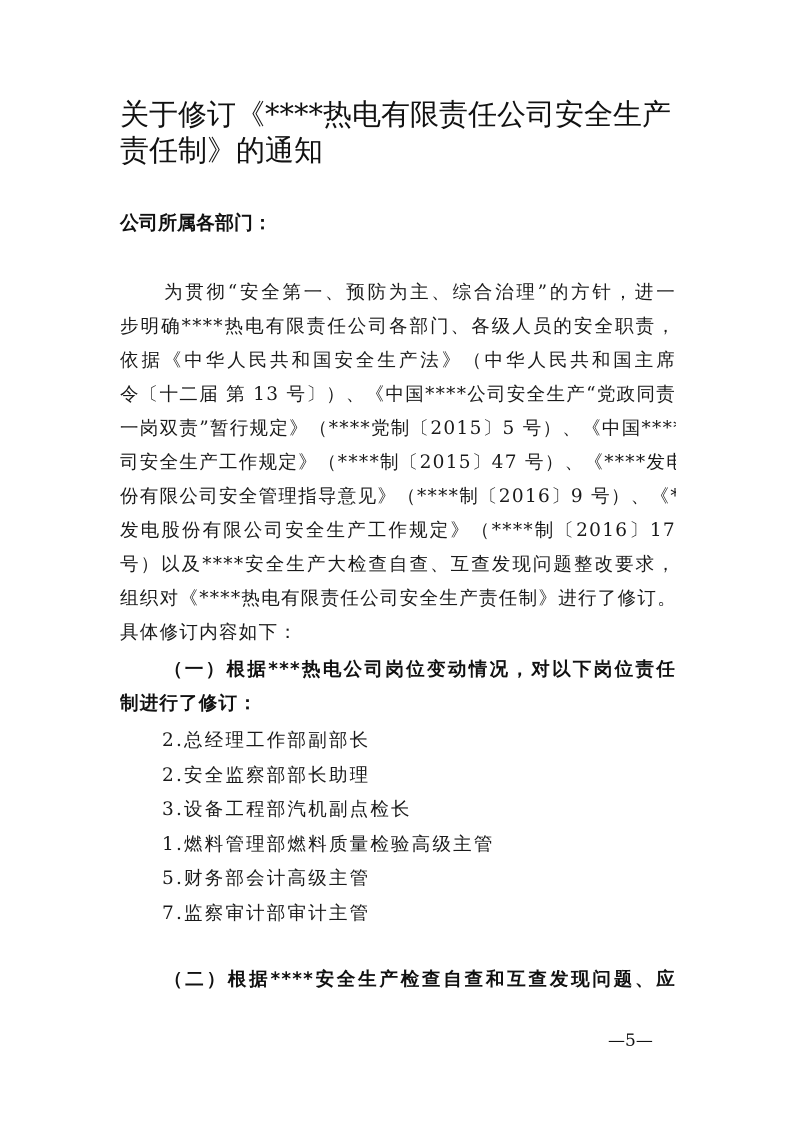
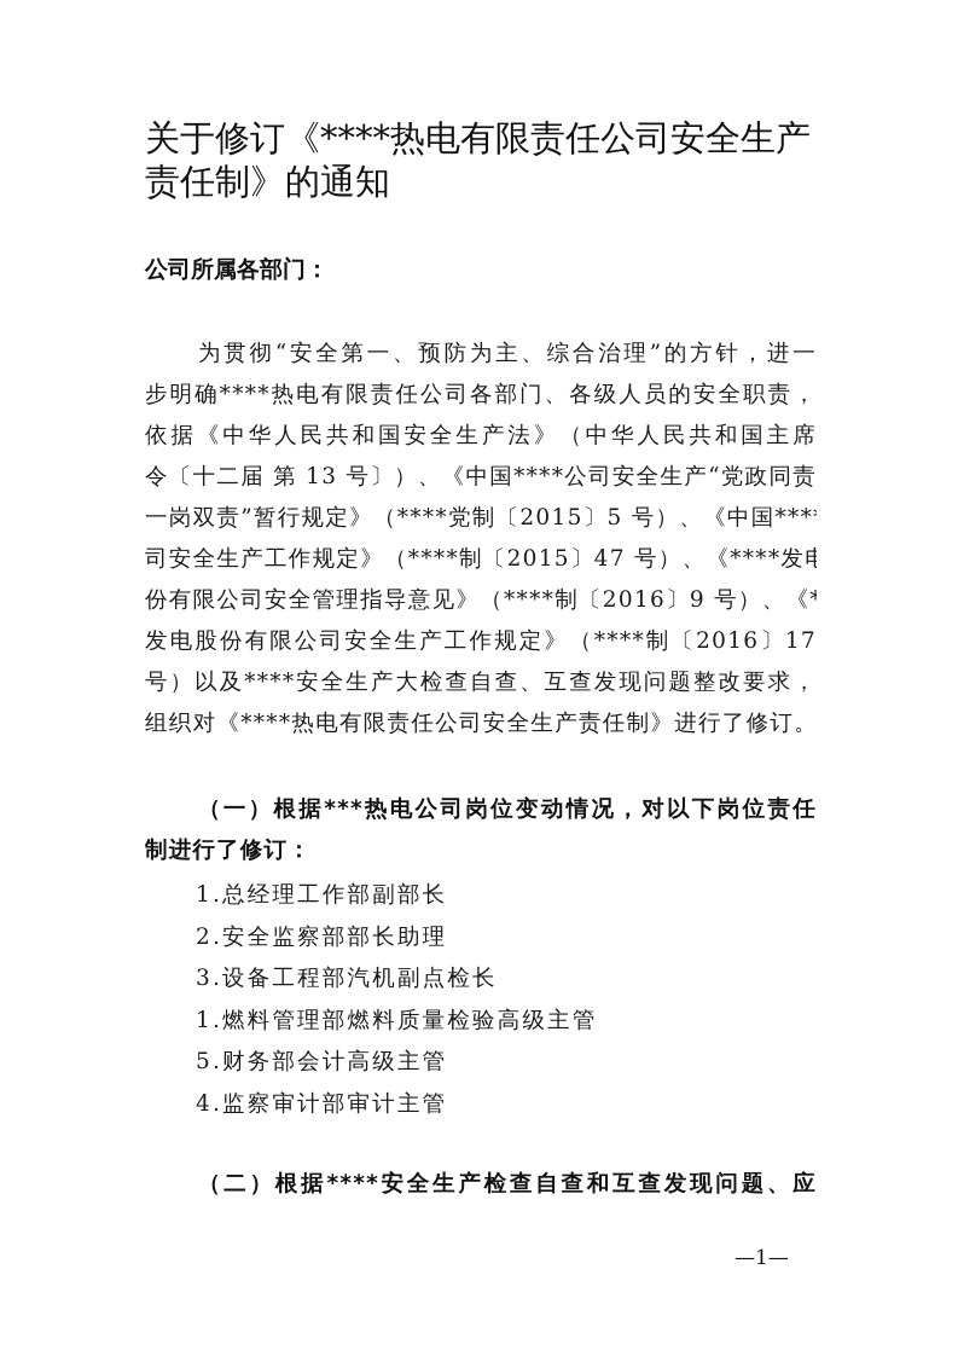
  关于修订《****热电有限责任公司安全生产
  责任制》的通知
  公司所属各部门：
  为贯彻“安全第一、预防为主、综合治理”的方针，进一
  步明确****热电有限责任公司各部门、各级人员的安全职责，
  依据《中华人民共和国安全生产法》（中华人民共和国主席
  令〔十二届 第 13 号〕）、《中国****公司安全生产“党政同责
  一岗双责”暂行规定》（****党制〔2015〕5 号）、《中国***
  司安全生产工作规定》（****制〔2015〕47 号）、《****发
  份有限公司安全管理指导意见》（****制〔2016〕9 号）、《*
  发电股份有限公司安全生产工作规定》（****制〔2016〕17
  号）以及****安全生产大检查自查、互查发现问题整改要求，
  组织对《****热电有限责任公司安全生产责任制》进行了修订。
- 具体修订内容如下：
  （一）根据***热电公司岗位变动情况，对以下岗位责任
  制进行了修订：
- 2.总经理工作部副部长
+ 1.总经理工作部副部长
  2.安全监察部部长助理
  3.设备工程部汽机副点检长
  1.燃料管理部燃料质量检验高级主管
  5.财务部会计高级主管
- 7.监察审计部审计主管
+ 4.监察审计部审计主管
  （二）根据****安全生产检查自查和互查发现问题、应
- —5—
+ —1—
